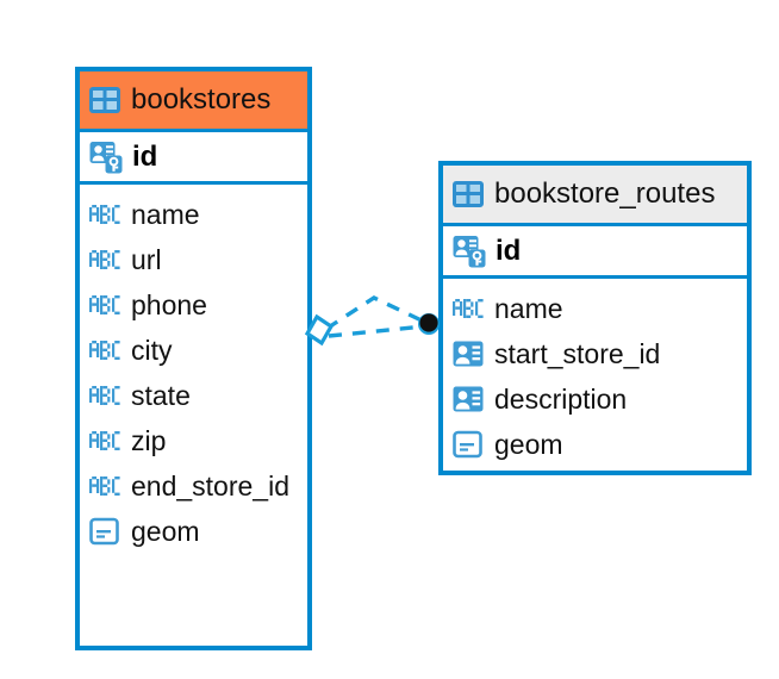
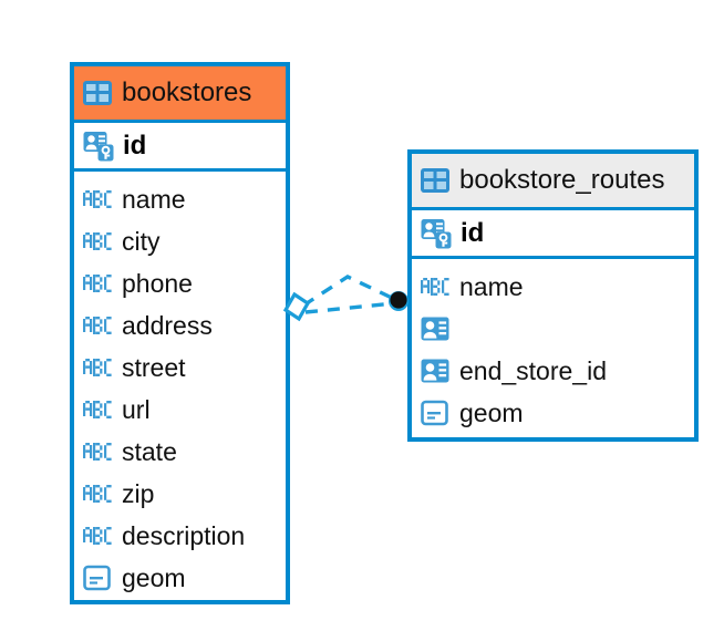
  bookstores
  id
  name
- url
+ city
  phone
+ address
+ street
- city
+ url
  state
  zip
- end_store_id
+ description
  geom
  bookstore_routes
  id
  name
- start_store_id
- description
+ end_store_id
  geom
